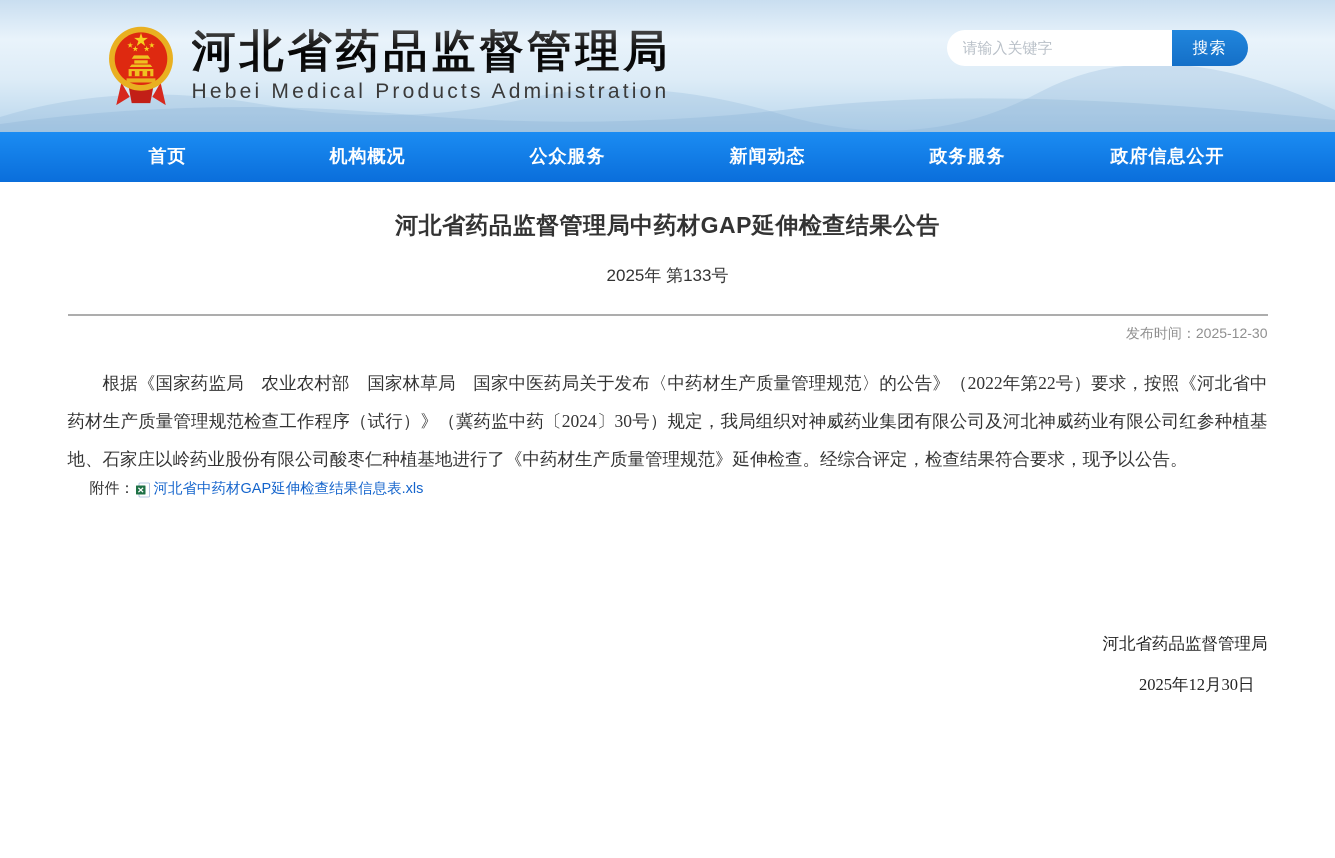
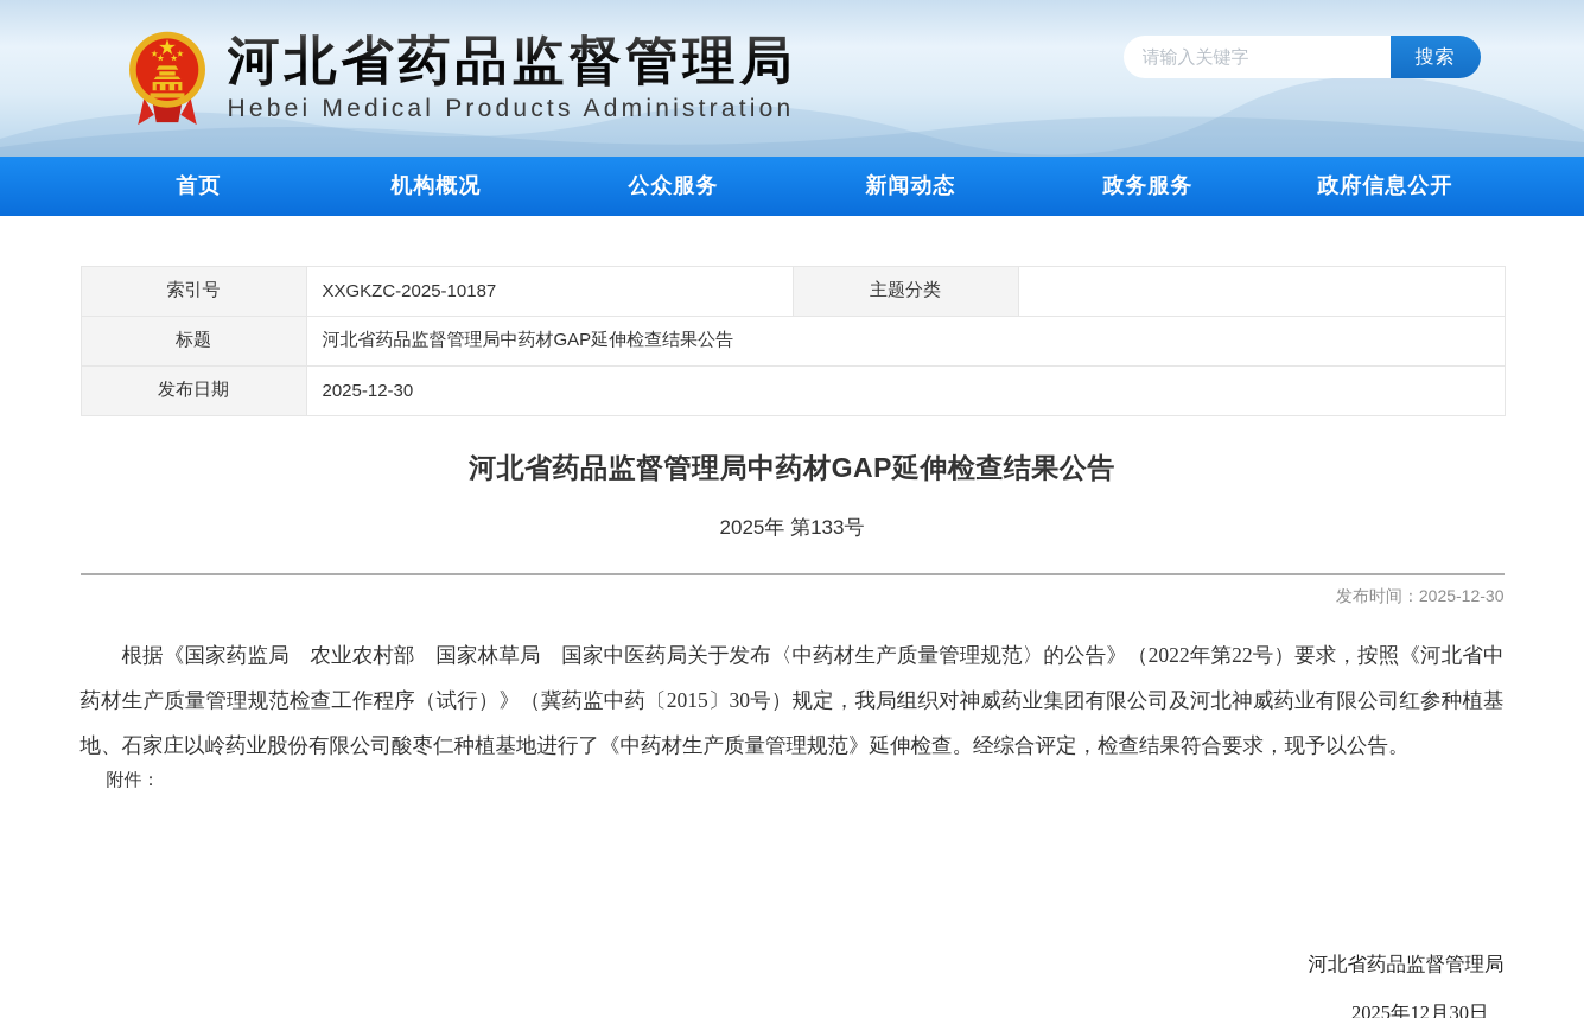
  河北省药品监督管理局
  Hebei Medical Products Administration
  请输入关键字
  搜索
  首页
  机构概况
  公众服务
  新闻动态
  政务服务
  政府信息公开
+ 索引号	XXGKZC-2025-10187	主题分类
+ 标题	河北省药品监督管理局中药材GAP延伸检查结果公告
+ 发布日期	2025-12-30
  河北省药品监督管理局中药材GAP延伸检查结果公告
  2025年 第133号
  发布时间：2025-12-30
- 根据《国家药监局 农业农村部 国家林草局 国家中医药局关于发布〈中药材生产质量管理规范〉的公告》（2022年第22号）要求，按照《河北省中药材生产质量管理规范检查工作程序（试行）》（冀药监中药〔2024〕30号）规定，我局组织对神威药业集团有限公司及河北神威药业有限公司红参种植基地、石家庄以岭药业股份有限公司酸枣仁种植基地进行了《中药材生产质量管理规范》延伸检查。经综合评定，检查结果符合要求，现予以公告。
+ 根据《国家药监局 农业农村部 国家林草局 国家中医药局关于发布〈中药材生产质量管理规范〉的公告》（2022年第22号）要求，按照《河北省中药材生产质量管理规范检查工作程序（试行）》（冀药监中药〔2015〕30号）规定，我局组织对神威药业集团有限公司及河北神威药业有限公司红参种植基地、石家庄以岭药业股份有限公司酸枣仁种植基地进行了《中药材生产质量管理规范》延伸检查。经综合评定，检查结果符合要求，现予以公告。
  附件：
- 河北省中药材GAP延伸检查结果信息表.xls
  河北省药品监督管理局
  2025年12月30日
